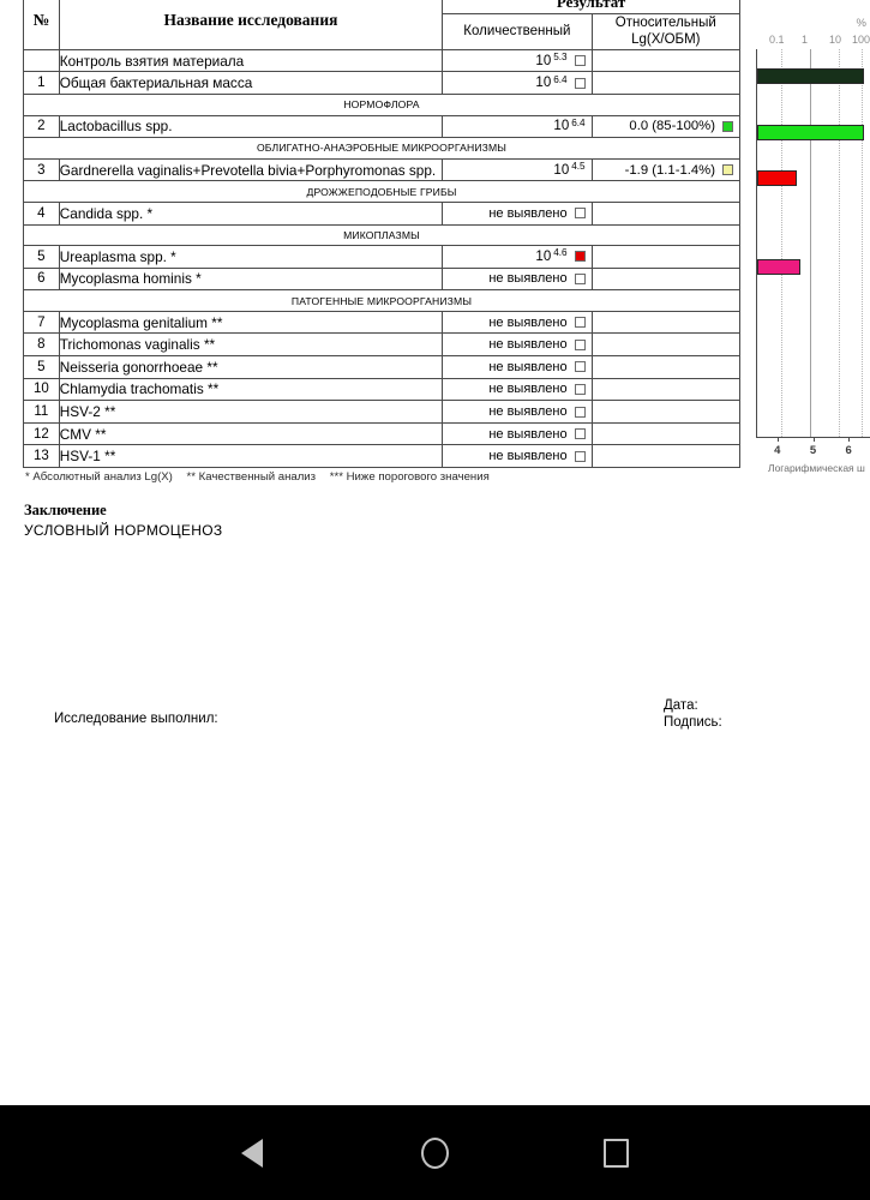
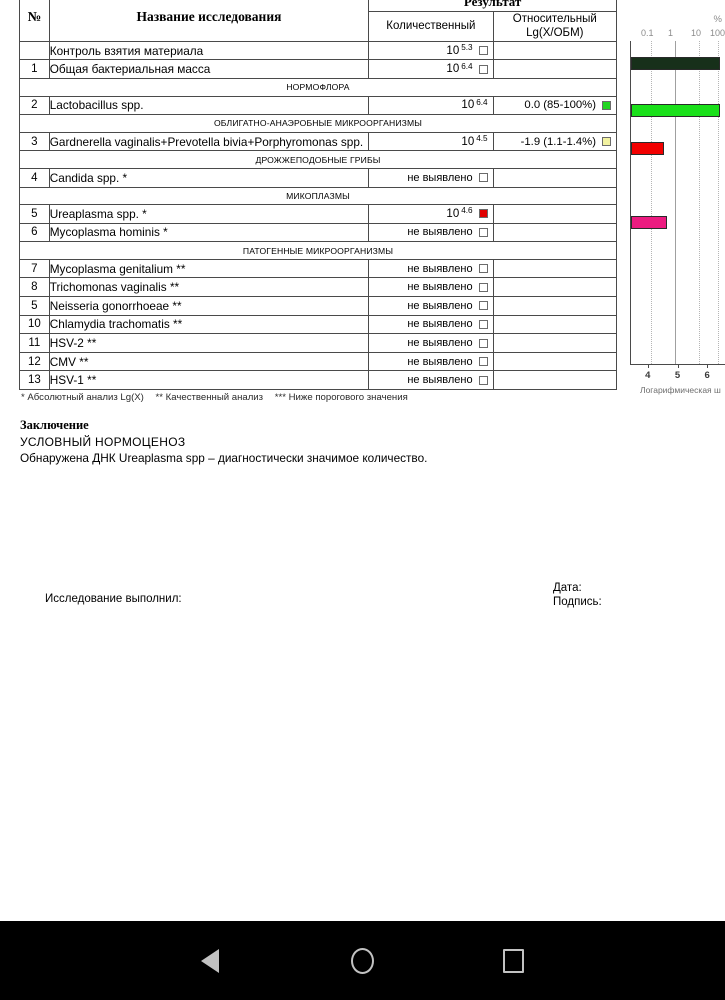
  №	Название исследования	Результат
  Количественный	Относительный Lg(Х/ОБМ)
  	Контроль взятия материала	10 5.3
  1	Общая бактериальная масса	10 6.4
  НОРМОФЛОРА
  2	Lactobacillus spp.	10 6.4	0.0 (85-100%)
  ОБЛИГАТНО-АНАЭРОБНЫЕ МИКРООРГАНИЗМЫ
  3	Gardnerella vaginalis+Prevotella bivia+Porphyromonas spp.	10 4.5	-1.9 (1.1-1.4%)
  ДРОЖЖЕПОДОБНЫЕ ГРИБЫ
  4	Candida spp. *	не выявлено
  МИКОПЛАЗМЫ
  5	Ureaplasma spp. *	10 4.6
  6	Mycoplasma hominis *	не выявлено
  ПАТОГЕННЫЕ МИКРООРГАНИЗМЫ
  7	Mycoplasma genitalium **	не выявлено
  8	Trichomonas vaginalis **	не выявлено
  5	Neisseria gonorrhoeae **	не выявлено
  10	Chlamydia trachomatis **	не выявлено
  11	HSV-2 **	не выявлено
  12	CMV **	не выявлено
  13	HSV-1 **	не выявлено
  %
  0.1
  1
  10
  100
  4
  5
  6
  Логарифмическая ш
  * Абсолютный анализ Lg(X) ** Качественный анализ *** Ниже порогового значения
  Заключение
  УСЛОВНЫЙ НОРМОЦЕНОЗ
+ Обнаружена ДНК Ureaplasma spp – диагностически значимое количество.
  Исследование выполнил:
  Дата:
  Подпись:
